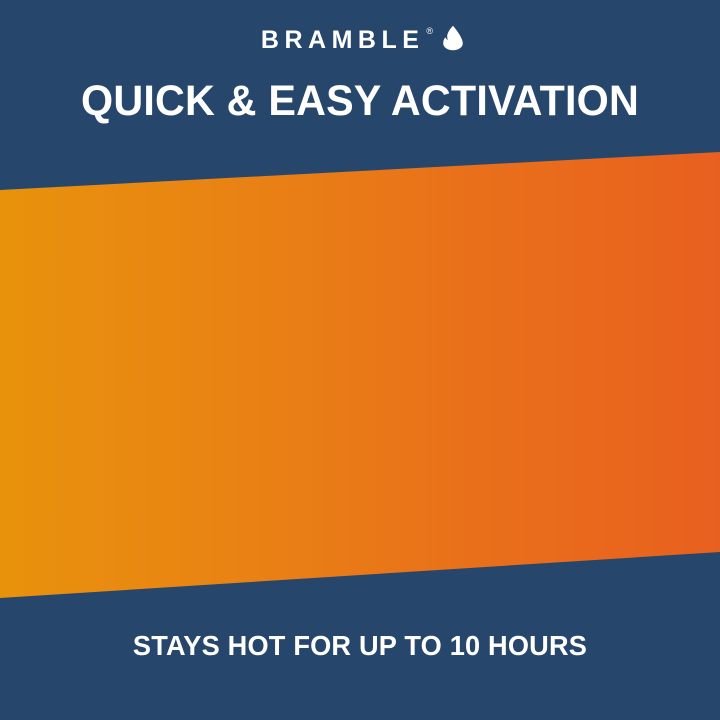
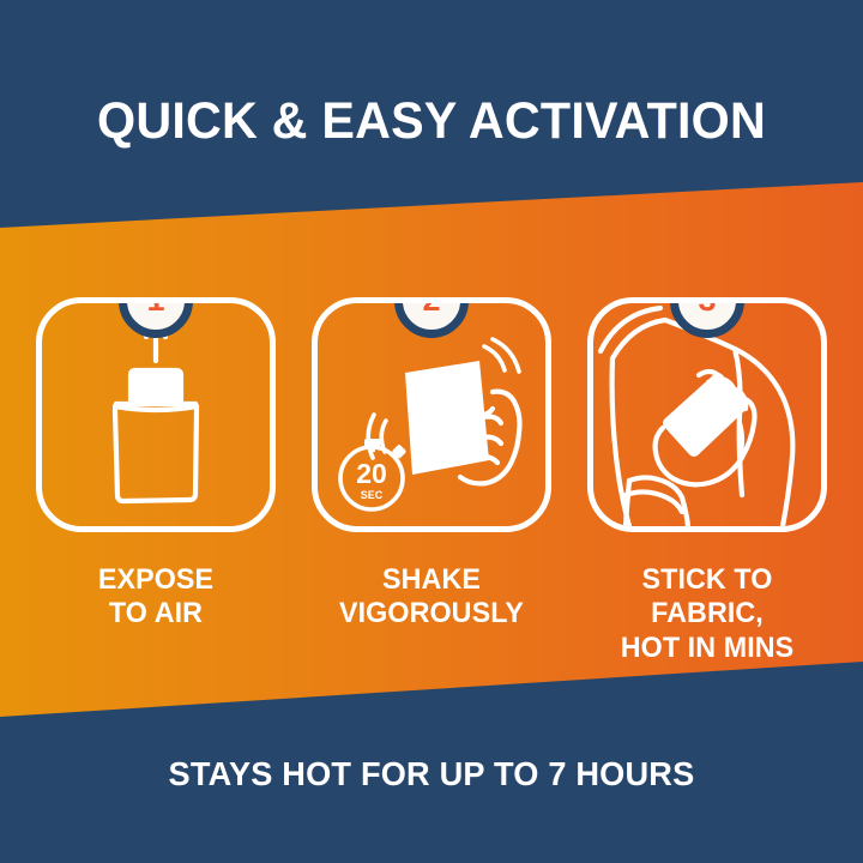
- BRAMBLE
- ®
  QUICK & EASY ACTIVATION
+ EXPOSE
+ TO AIR
+ 20
+ SEC
+ SHAKE
+ VIGOROUSLY
+ STICK TO FABRIC,
+ HOT IN MINS
- STAYS HOT FOR UP TO 10 HOURS
+ STAYS HOT FOR UP TO 7 HOURS
